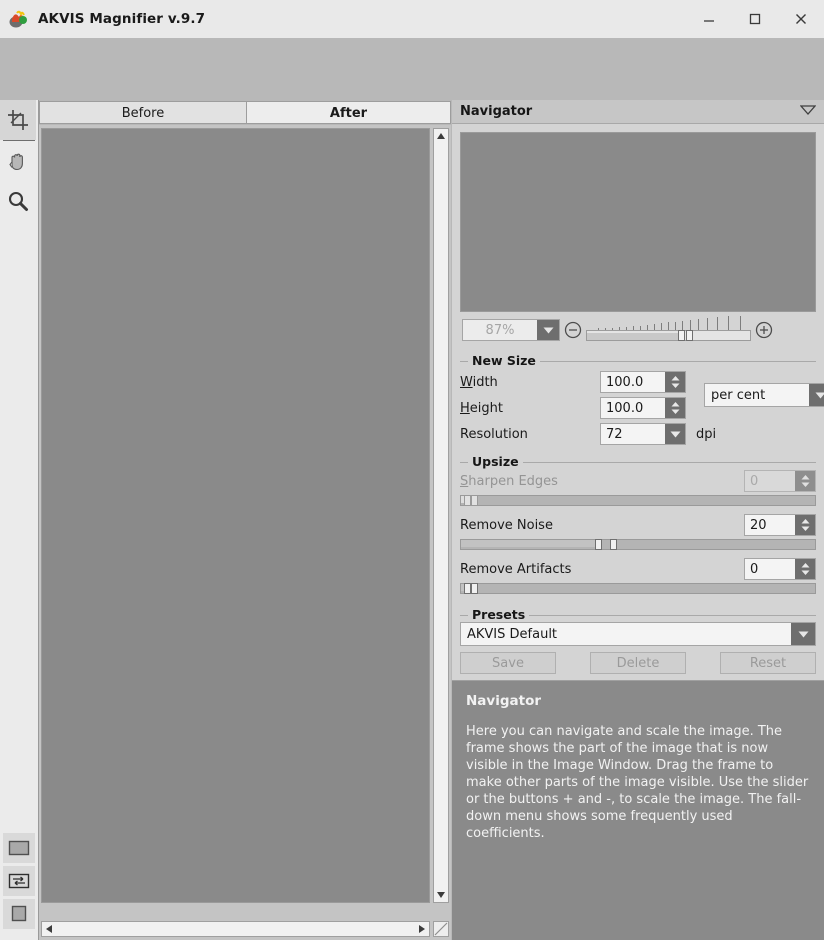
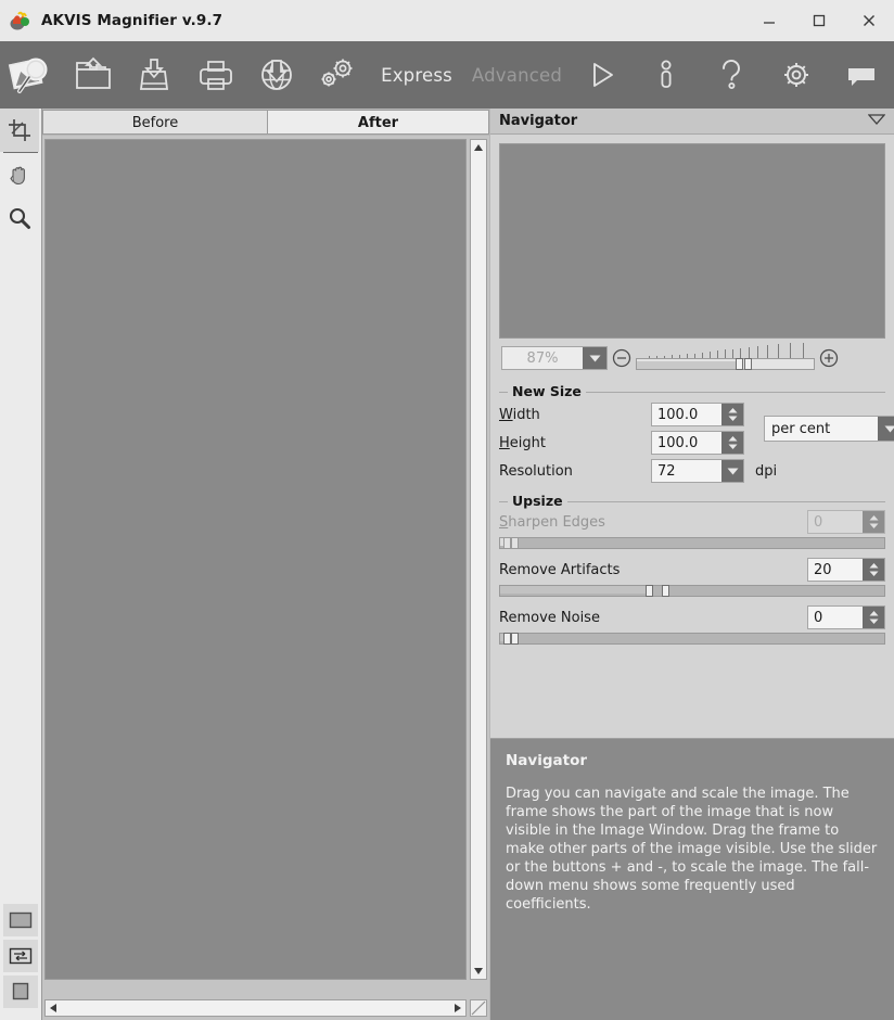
  AKVIS Magnifier v.9.7
+ Express
+ Advanced
  Before
  After
  Navigator
  87%
  New Size
  Width
  100.0
  Height
  100.0
  per cent
  Resolution
  72
  dpi
  Upsize
  Sharpen Edges
  0
- Remove Noise
+ Remove Artifacts
  20
- Remove Artifacts
+ Remove Noise
  0
- Presets
- AKVIS Default
- Save
- Delete
- Reset
  Navigator
- Here you can navigate and scale the image. The frame shows the part of the image that is now visible in the Image Window. Drag the frame to make other parts of the image visible. Use the slider or the buttons + and -, to scale the image. The fall-down menu shows some frequently used coefficients.
+ Drag you can navigate and scale the image. The frame shows the part of the image that is now visible in the Image Window. Drag the frame to make other parts of the image visible. Use the slider or the buttons + and -, to scale the image. The fall-down menu shows some frequently used coefficients.
